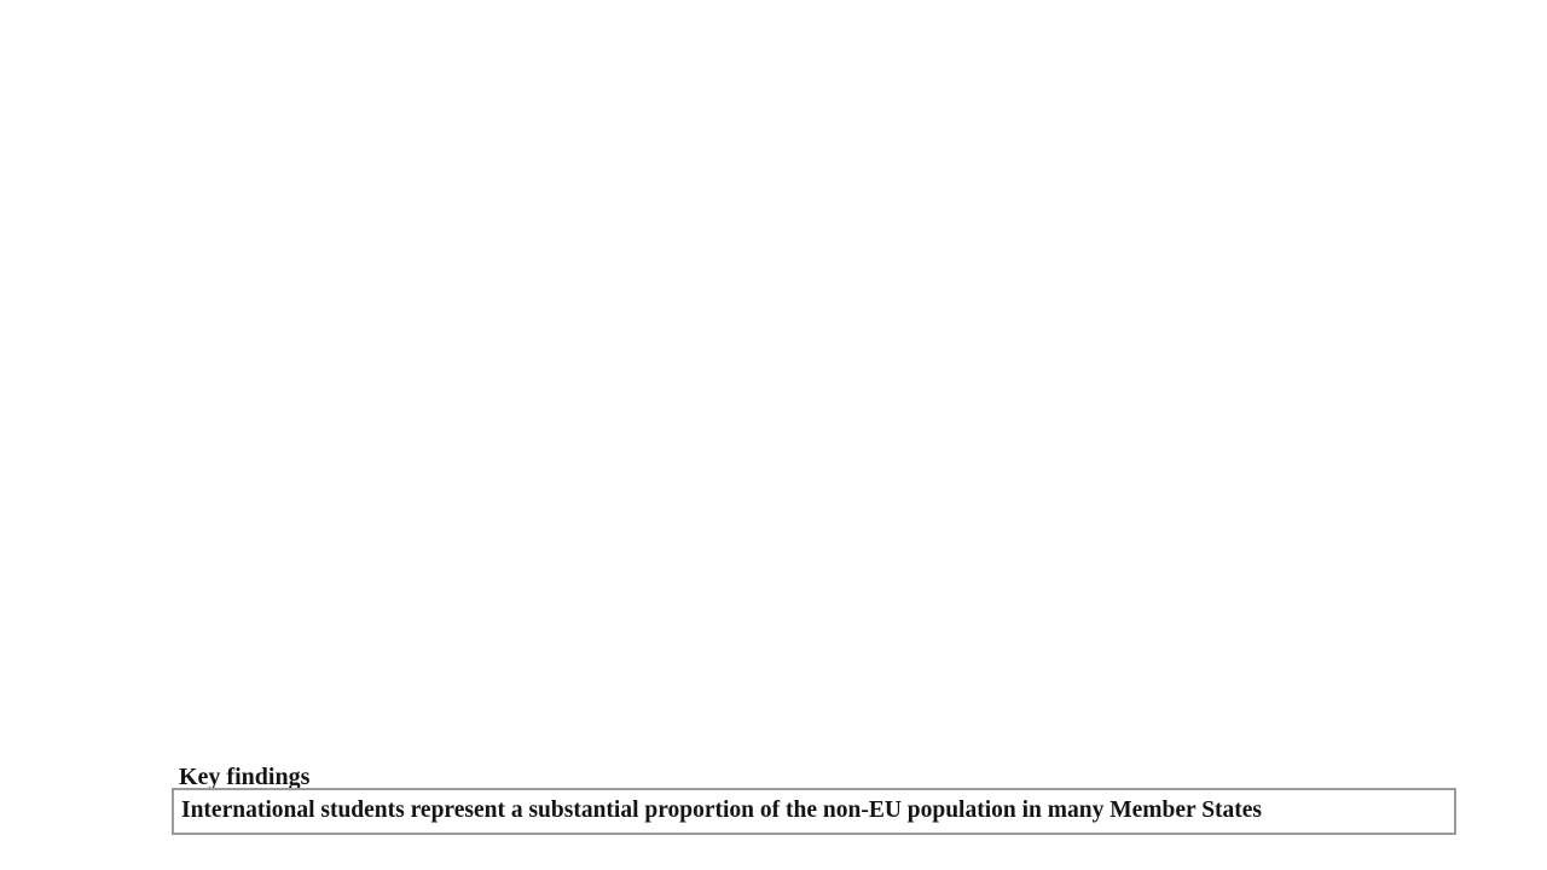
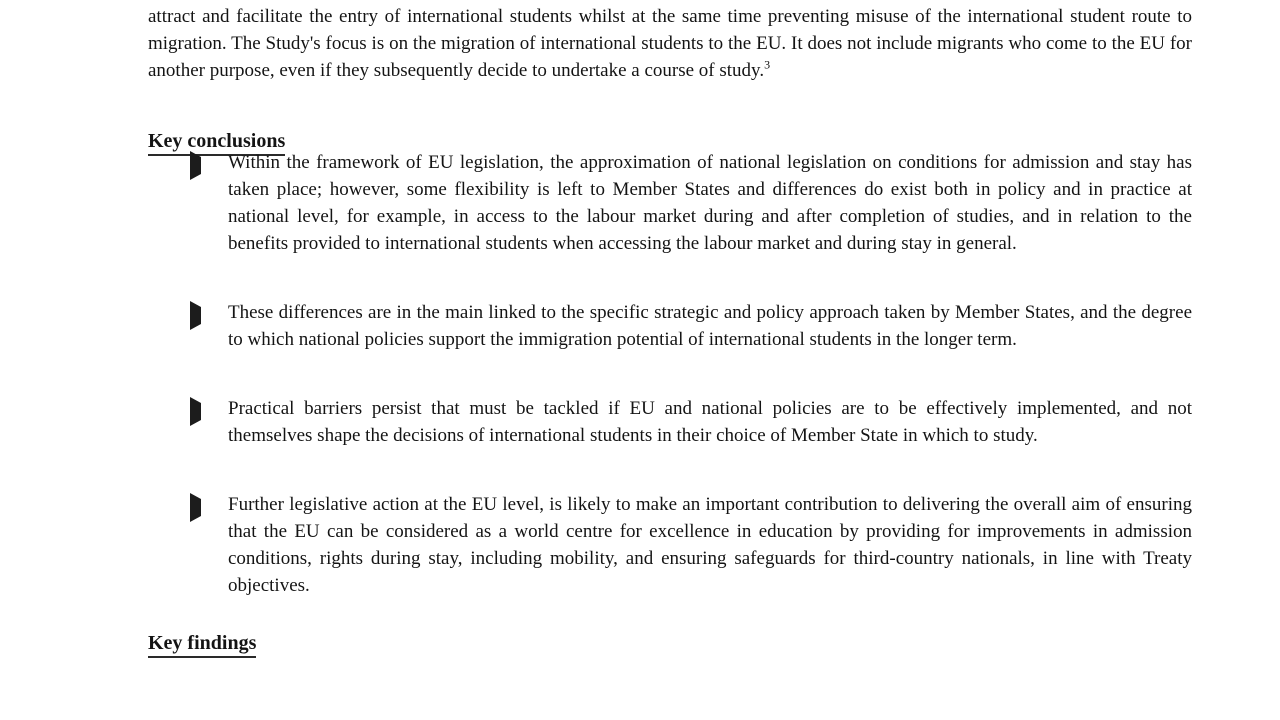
+ attract and facilitate the entry of international students whilst at the same time preventing misuse of the international student route to migration. The Study's focus is on the migration of international students to the EU. It does not include migrants who come to the EU for another purpose, even if they subsequently decide to undertake a course of study.3
+ Key conclusions
+ Within the framework of EU legislation, the approximation of national legislation on conditions for admission and stay has taken place; however, some flexibility is left to Member States and differences do exist both in policy and in practice at national level, for example, in access to the labour market during and after completion of studies, and in relation to the benefits provided to international students when accessing the labour market and during stay in general.
+ These differences are in the main linked to the specific strategic and policy approach taken by Member States, and the degree to which national policies support the immigration potential of international students in the longer term.
+ Practical barriers persist that must be tackled if EU and national policies are to be effectively implemented, and not themselves shape the decisions of international students in their choice of Member State in which to study.
+ Further legislative action at the EU level, is likely to make an important contribution to delivering the overall aim of ensuring that the EU can be considered as a world centre for excellence in education by providing for improvements in admission conditions, rights during stay, including mobility, and ensuring safeguards for third-country nationals, in line with Treaty objectives.
  Key findings
- International students represent a substantial proportion of the non-EU population in many Member States
